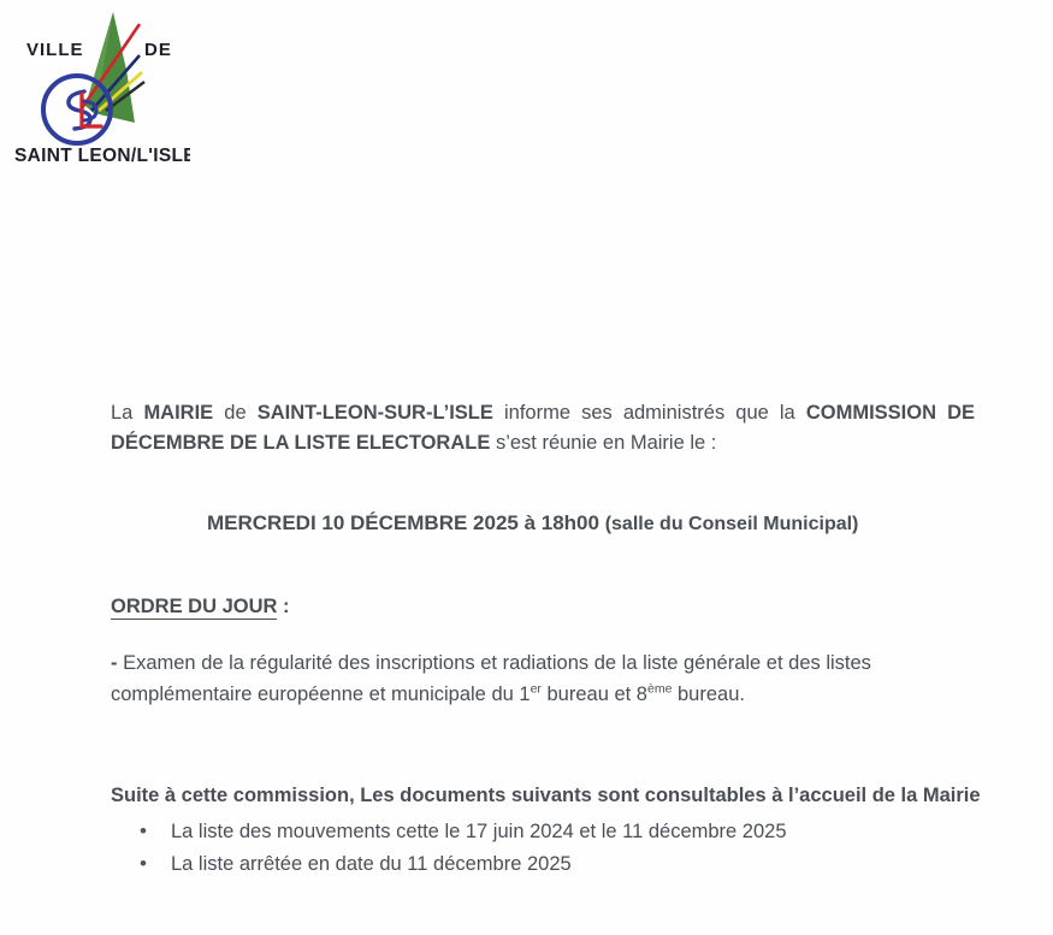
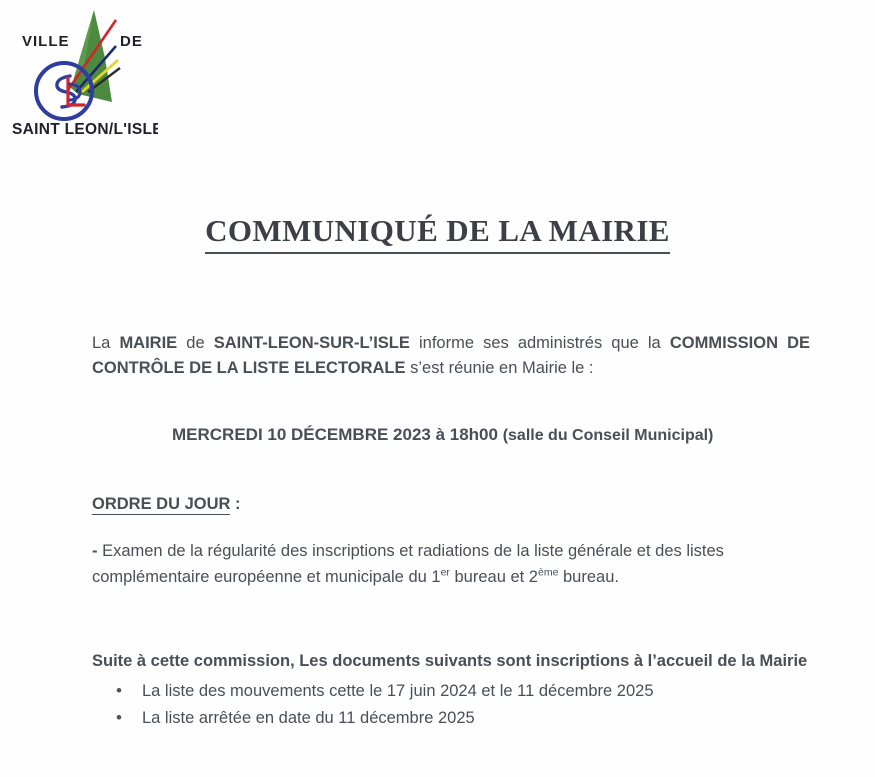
  VILLE
  DE
  SAINT LEON/L'ISLE
+ COMMUNIQUÉ DE LA MAIRIE
- La MAIRIE de SAINT-LEON-SUR-L’ISLE informe ses administrés que la COMMISSION DE DÉCEMBRE DE LA LISTE ELECTORALE s’est réunie en Mairie le :
+ La MAIRIE de SAINT-LEON-SUR-L’ISLE informe ses administrés que la COMMISSION DE CONTRÔLE DE LA LISTE ELECTORALE s’est réunie en Mairie le :
- MERCREDI 10 DÉCEMBRE 2025 à 18h00 (salle du Conseil Municipal)
+ MERCREDI 10 DÉCEMBRE 2023 à 18h00 (salle du Conseil Municipal)
  ORDRE DU JOUR :
- - Examen de la régularité des inscriptions et radiations de la liste générale et des listes complémentaire européenne et municipale du 1er bureau et 8ème bureau.
+ - Examen de la régularité des inscriptions et radiations de la liste générale et des listes complémentaire européenne et municipale du 1er bureau et 2ème bureau.
- Suite à cette commission, Les documents suivants sont consultables à l’accueil de la Mairie
+ Suite à cette commission, Les documents suivants sont inscriptions à l’accueil de la Mairie
  La liste des mouvements cette le 17 juin 2024 et le 11 décembre 2025
  La liste arrêtée en date du 11 décembre 2025
